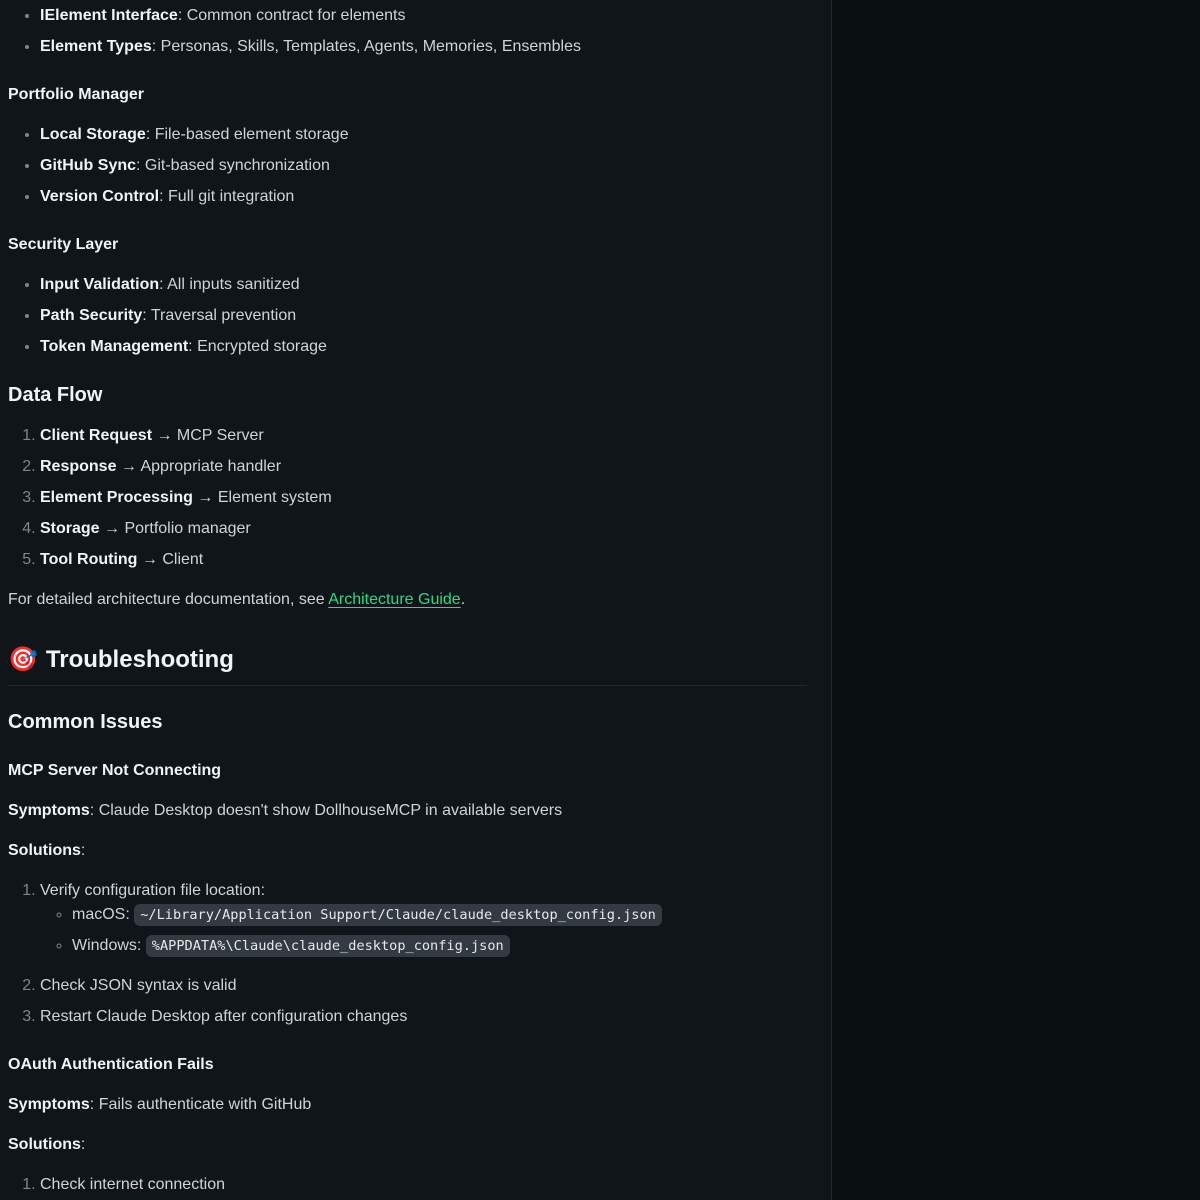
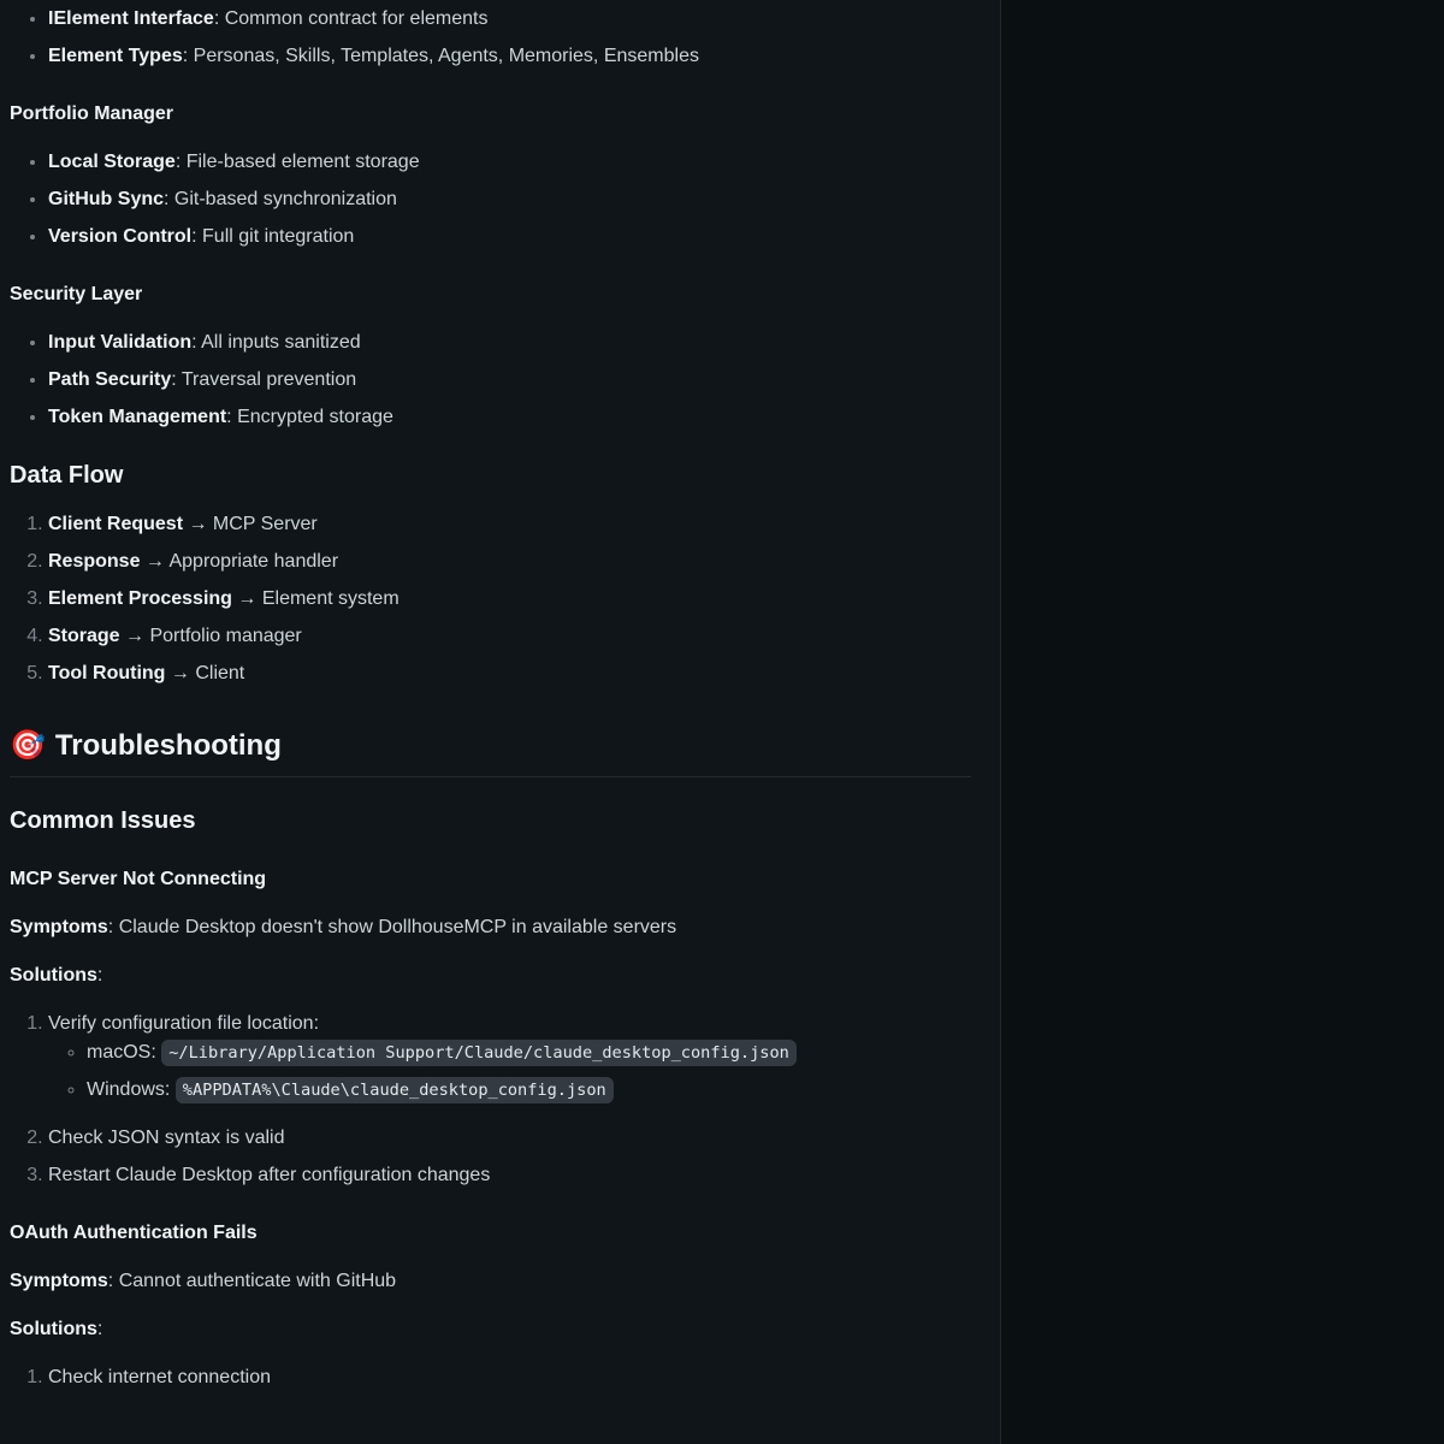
  IElement Interface: Common contract for elements
  Element Types: Personas, Skills, Templates, Agents, Memories, Ensembles
  Portfolio Manager
  Local Storage: File-based element storage
  GitHub Sync: Git-based synchronization
  Version Control: Full git integration
  Security Layer
  Input Validation: All inputs sanitized
  Path Security: Traversal prevention
  Token Management: Encrypted storage
  Data Flow
  Client Request → MCP Server
  Response → Appropriate handler
  Element Processing → Element system
  Storage → Portfolio manager
  Tool Routing → Client
- For detailed architecture documentation, see Architecture Guide.
  🎯 Troubleshooting
  Common Issues
  MCP Server Not Connecting
  Symptoms: Claude Desktop doesn't show DollhouseMCP in available servers
  Solutions:
  Verify configuration file location:
  macOS: ~/Library/Application Support/Claude/claude_desktop_config.json
  Windows: %APPDATA%\Claude\claude_desktop_config.json
  Check JSON syntax is valid
  Restart Claude Desktop after configuration changes
  OAuth Authentication Fails
- Symptoms: Fails authenticate with GitHub
+ Symptoms: Cannot authenticate with GitHub
  Solutions:
  Check internet connection
